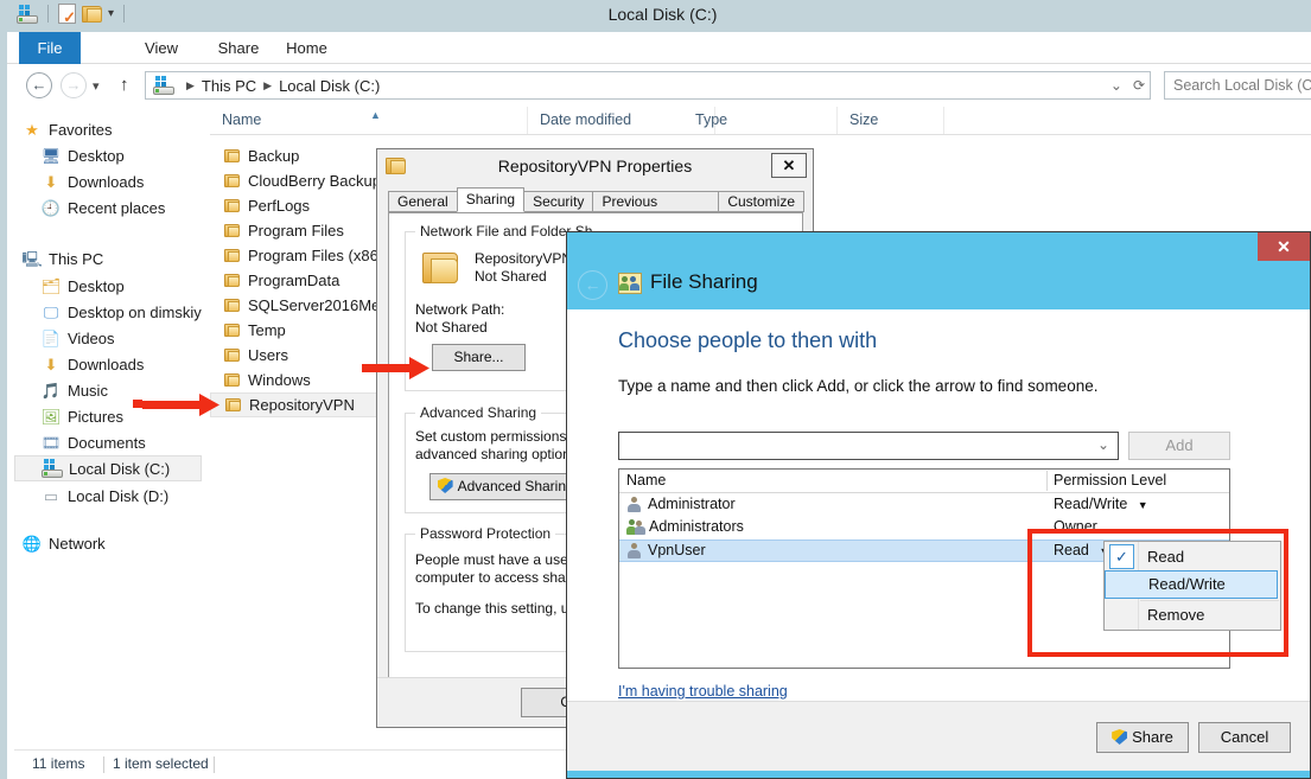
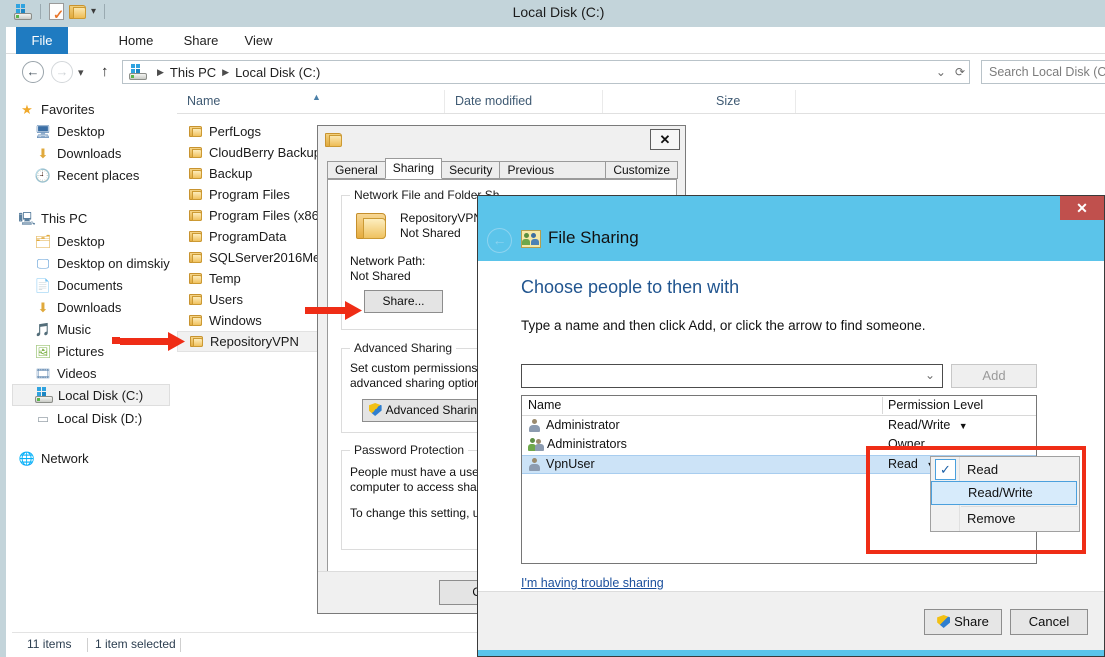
  ▾
  Local Disk (C:)
  File
- View
+ Home
  Share
- Home
+ View
  ←
  →
  ▾
  ↑
  ▶
  This PC
  ▶
  Local Disk (C:)
  ⌄
  ⟳
  Search Local Disk (C
  ★
  Favorites
  🖥
  Desktop
  ⬇
  Downloads
  🕘
  Recent places
  🖳
  This PC
  🗂
  Desktop
  🖵
  Desktop on dimskiy
  📄
- Videos
+ Documents
  ⬇
  Downloads
  🎵
  Music
  🖼
  Pictures
  🎞
- Documents
+ Videos
  Local Disk (C:)
  ▭
  Local Disk (D:)
  🌐
  Network
  Name
  ▲
  Date modified
- Type
  Size
- Backup
+ PerfLogs
  CloudBerry Backu
- PerfLogs
+ Backup
  Program Files
  Program Files (x86
  ProgramData
  SQLServer2016M
  Temp
  Users
  Windows
  RepositoryVPN
  11 items
  1 item selected
- RepositoryVPN Properties
  ✕
  General
  Sharing
  Security
  Customize
  Network File and Folde
  RepositoryVP
  Not Shared
  Network Path:
  Not Shared
  Share...
  Advanced Sharing
  Set custom permissions
  advanced sharing optio
  Advanced Sharin
  Password Protection
  People must have a use
  computer to access sha
  To change this setting,
  ✕
  ←
  File Sharing
  Choose people to then with
  Type a name and then click Add, or click the arrow to find someone.
  ⌄
  Add
  Name
  Permission Level
  Administrator
  Read/Write ▼
  Administrators
  Owner
  VpnUser
  Read
  I'm having trouble sharing
  Share
  Cancel
  ✓
  Read
  Read/Write
  Remove
